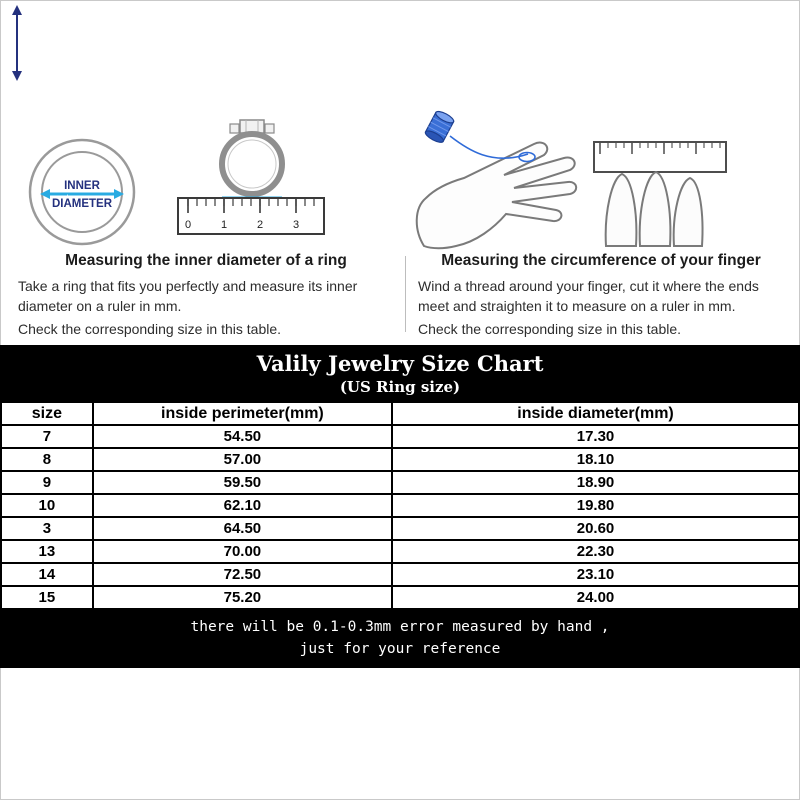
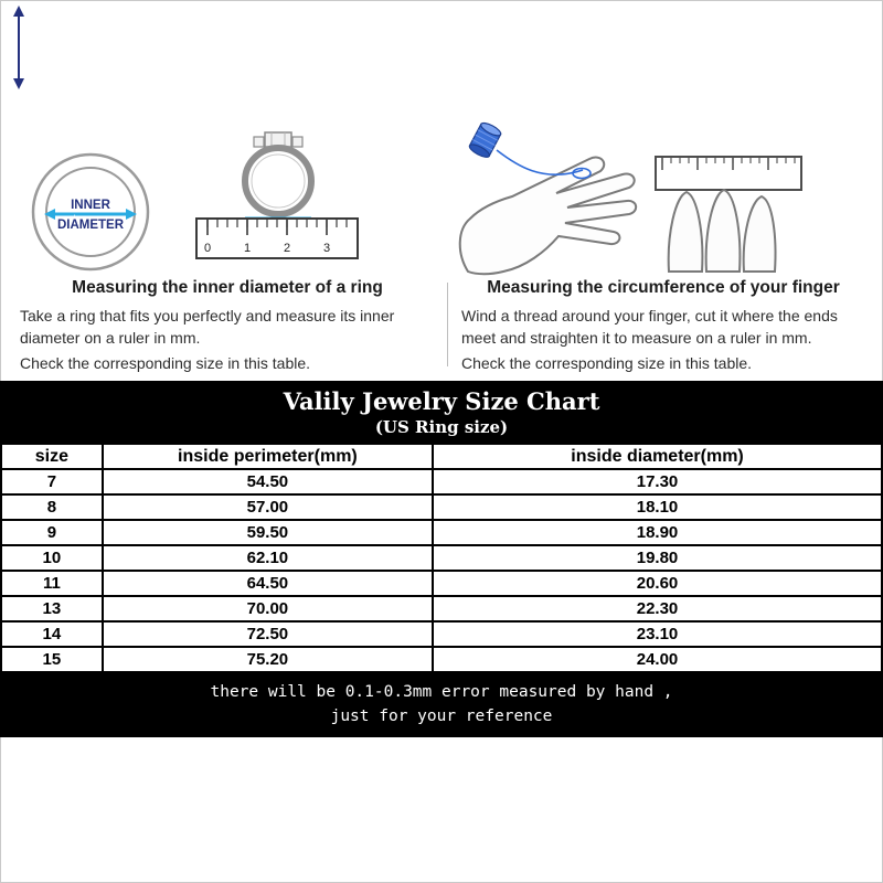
  INNER
  DIAMETER
  0
  1
  2
  3
  Measuring the inner diameter of a ring
  Take a ring that fits you perfectly and measure its inner diameter on a ruler in mm.
  Check the corresponding size in this table.
  Measuring the circumference of your finger
  Wind a thread around your finger, cut it where the ends meet and straighten it to measure on a ruler in mm.
  Check the corresponding size in this table.
  Valily Jewelry Size Chart
  (US Ring size)
  size	inside perimeter(mm)	inside diameter(mm)
  7	54.50	17.30
  8	57.00	18.10
  9	59.50	18.90
  10	62.10	19.80
- 3	64.50	20.60
+ 11	64.50	20.60
  13	70.00	22.30
  14	72.50	23.10
  15	75.20	24.00
  there will be 0.1-0.3mm error measured by hand ,
  just for your reference
